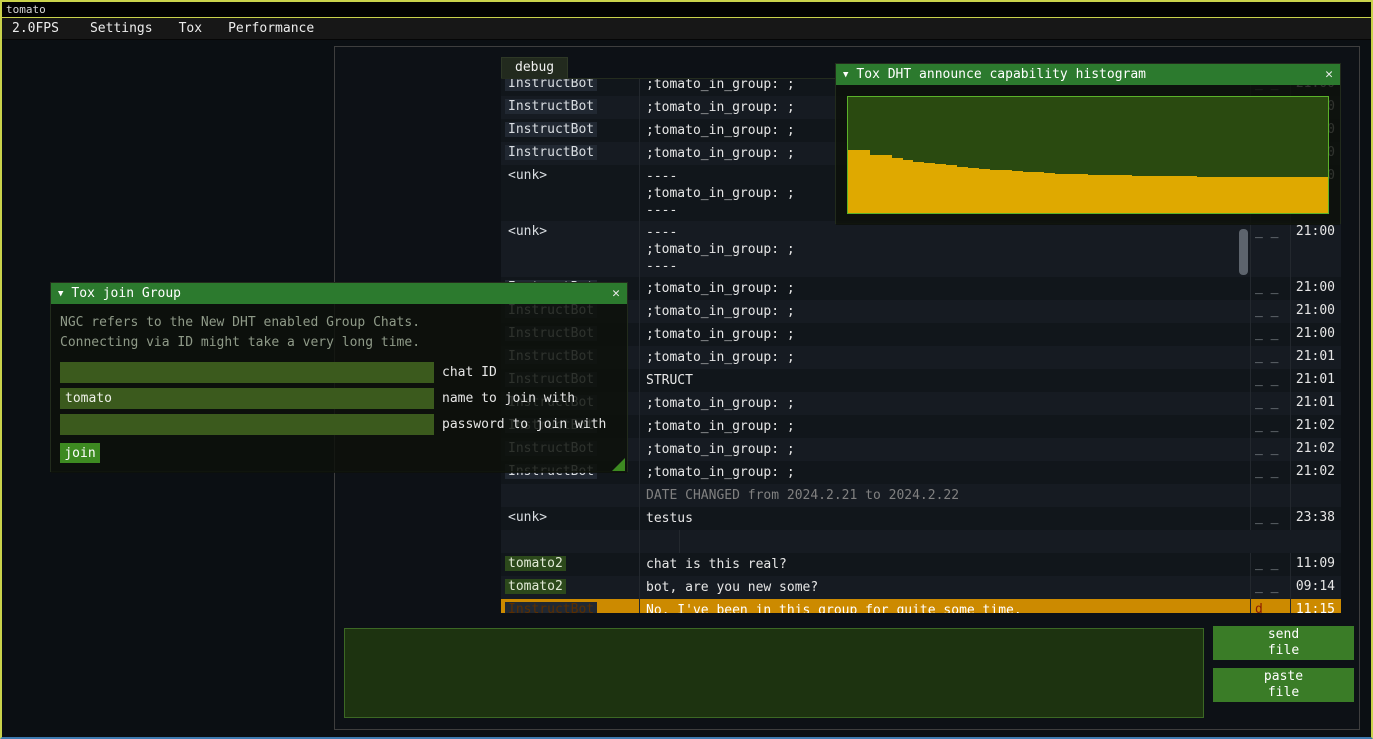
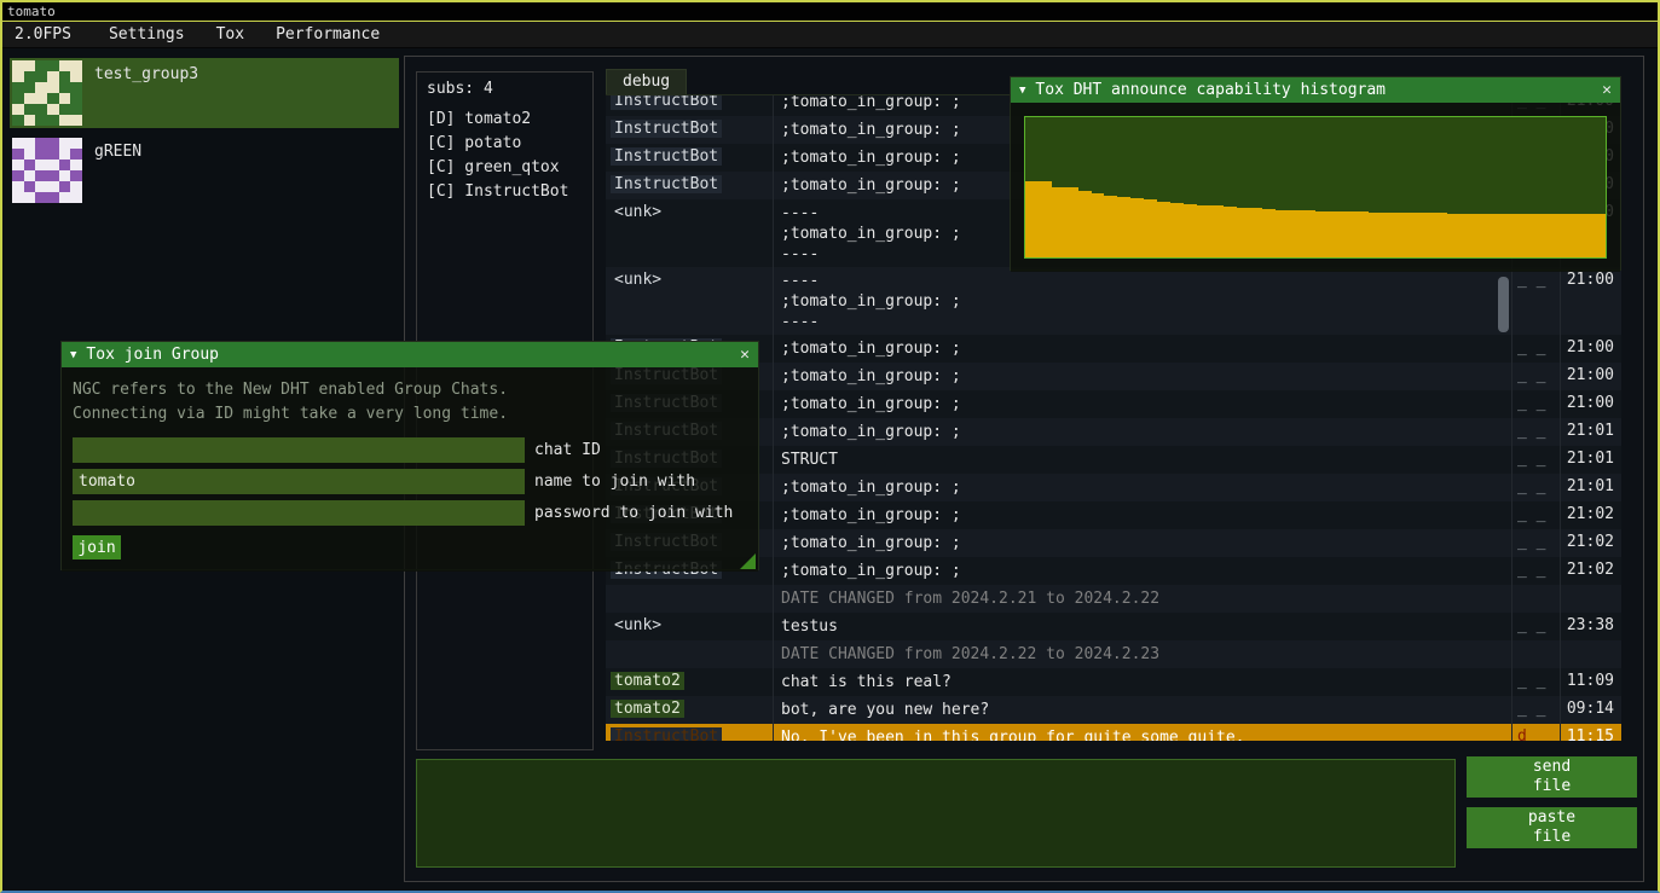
  tomato
  2.0FPS
  Settings
  Tox
  Performance
+ test_group3
+ gREEN
+ subs: 4
+ [D] tomato2
+ [C] potato
+ [C] green_qtox
+ [C] InstructBot
  debug
  InstructBot
  ;tomato_in_group: ;
  InstructBot
  ;tomato_in_group: ;
  InstructBot
  ;tomato_in_group: ;
  InstructBot
  ;tomato_in_group: ;
  <unk>
  ----
  ;tomato_in_group: ;
  ----
  <unk>
  ----
  ;tomato_in_group: ;
  ----
  _ _
  21:00
  ;tomato_in_group: ;
  _ _
  21:00
  InstructBot
  ;tomato_in_group: ;
  _ _
  21:00
  InstructBot
  ;tomato_in_group: ;
  _ _
  21:00
  InstructBot
  ;tomato_in_group: ;
  _ _
  21:01
  InstructBot
  STRUCT
  _ _
  21:01
  InstructBot
  ;tomato_in_group: ;
  _ _
  21:01
  InstructBot
  ;tomato_in_group: ;
  _ _
  21:02
  InstructBot
  ;tomato_in_group: ;
  _ _
  21:02
  InstructBot
  ;tomato_in_group: ;
  _ _
  21:02
  DATE CHANGED from 2024.2.21 to 2024.2.22
  <unk>
  testus
  _ _
  23:38
+ DATE CHANGED from 2024.2.22 to 2024.2.23
  tomato2
  chat is this real?
  _ _
  11:09
  tomato2
- bot, are you new some?
+ bot, are you new here?
  _ _
  09:14
  InstructBot
- No, I've been in this group for quite some time.
+ No, I've been in this group for quite some quite.
  d
  11:15
  send
  file
  paste
  file
  ▼
  Tox join Group
  ✕
  NGC refers to the New DHT enabled Group Chats.
  Connecting via ID might take a very long time.
  chat ID
  tomato
  name to join with
  password to join with
  join
  ▼
  Tox DHT announce capability histogram
  ✕
